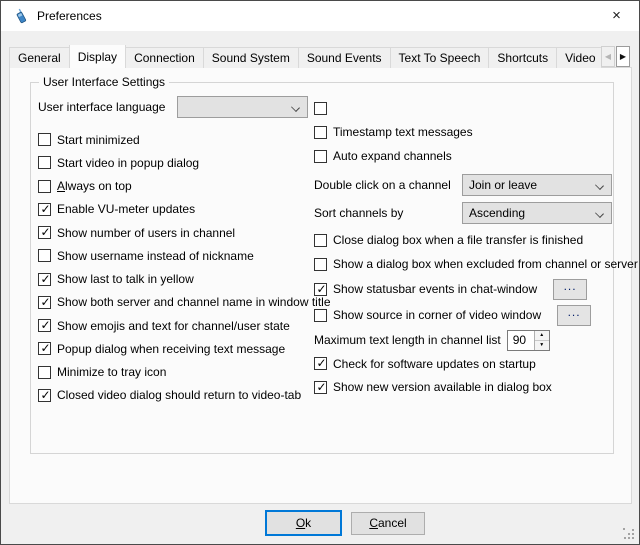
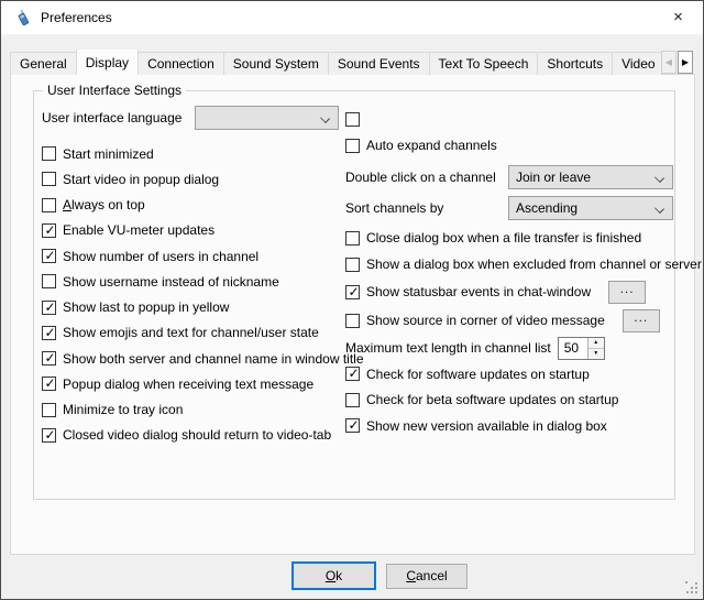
  Preferences
  ×
  General
  Display
  Connection
  Sound System
  Sound Events
  Text To Speech
  Shortcuts
  Video
  ◀
  ▶
  User Interface Settings
  User interface language
  Start minimized
  Start video in popup dialog
  Always on top
  ✓
  Enable VU-meter updates
  ✓
  Show number of users in channel
  Show username instead of nickname
  ✓
- Show last to talk in yellow
+ Show last to popup in yellow
  ✓
- Show both server and channel name in window title
+ Show emojis and text for channel/user state
  ✓
- Show emojis and text for channel/user state
+ Show both server and channel name in window title
  ✓
  Popup dialog when receiving text message
  Minimize to tray icon
  ✓
  Closed video dialog should return to video-tab
- Timestamp text messages
  Auto expand channels
  Double click on a channel
  Join or leave
  Sort channels by
  Ascending
  Close dialog box when a file transfer is finished
  Show a dialog box when excluded from channel or server
  ✓
  Show statusbar events in chat-window
  ...
- Show source in corner of video window
+ Show source in corner of video message
  ...
  Maximum text length in channel list
- 90
+ 50
  ✓
  Check for software updates on startup
+ Check for beta software updates on startup
  ✓
  Show new version available in dialog box
  Ok
  Cancel
